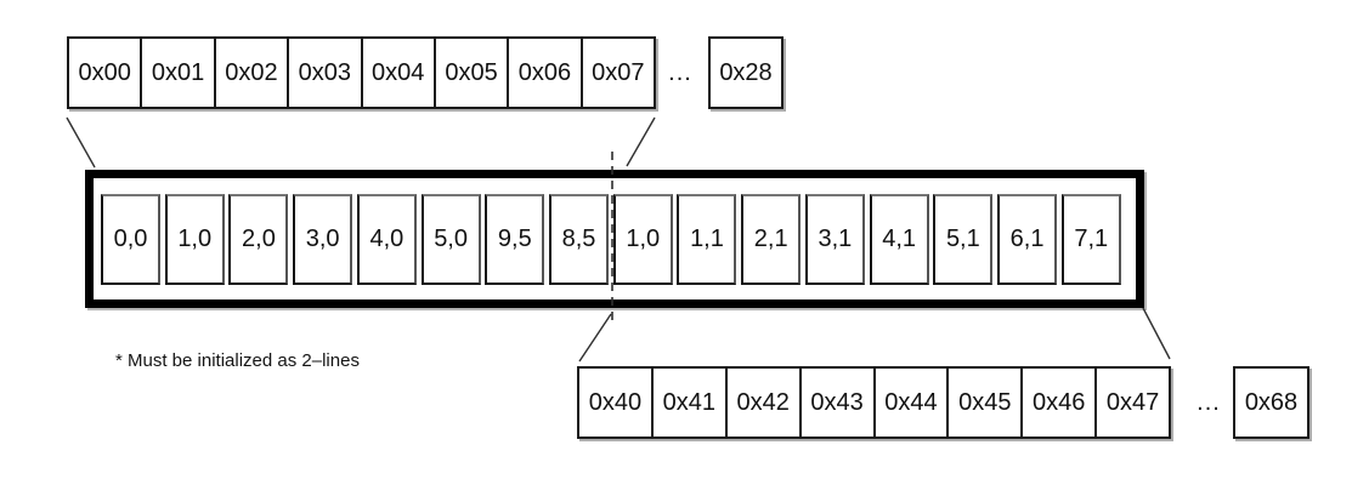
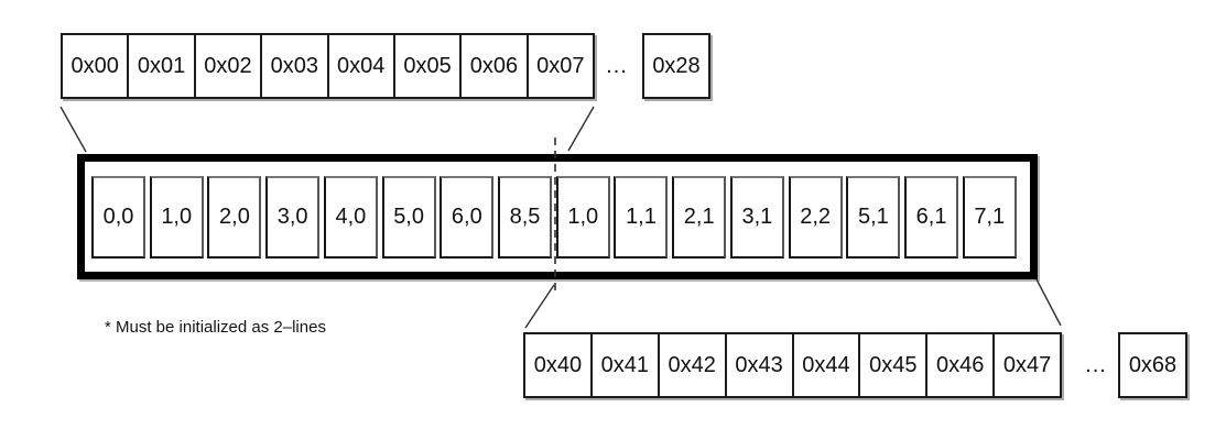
  0x00
  0x01
  0x02
  0x03
  0x04
  0x05
  0x06
  0x07
  ...
  0x28
  0,0
  1,0
  2,0
  3,0
  4,0
  5,0
- 9,5
+ 6,0
  8,5
  1,0
  1,1
  2,1
  3,1
- 4,1
+ 2,2
  5,1
  6,1
  7,1
  * Must be initialized as 2–lines
  0x40
  0x41
  0x42
  0x43
  0x44
  0x45
  0x46
  0x47
  ...
  0x68
